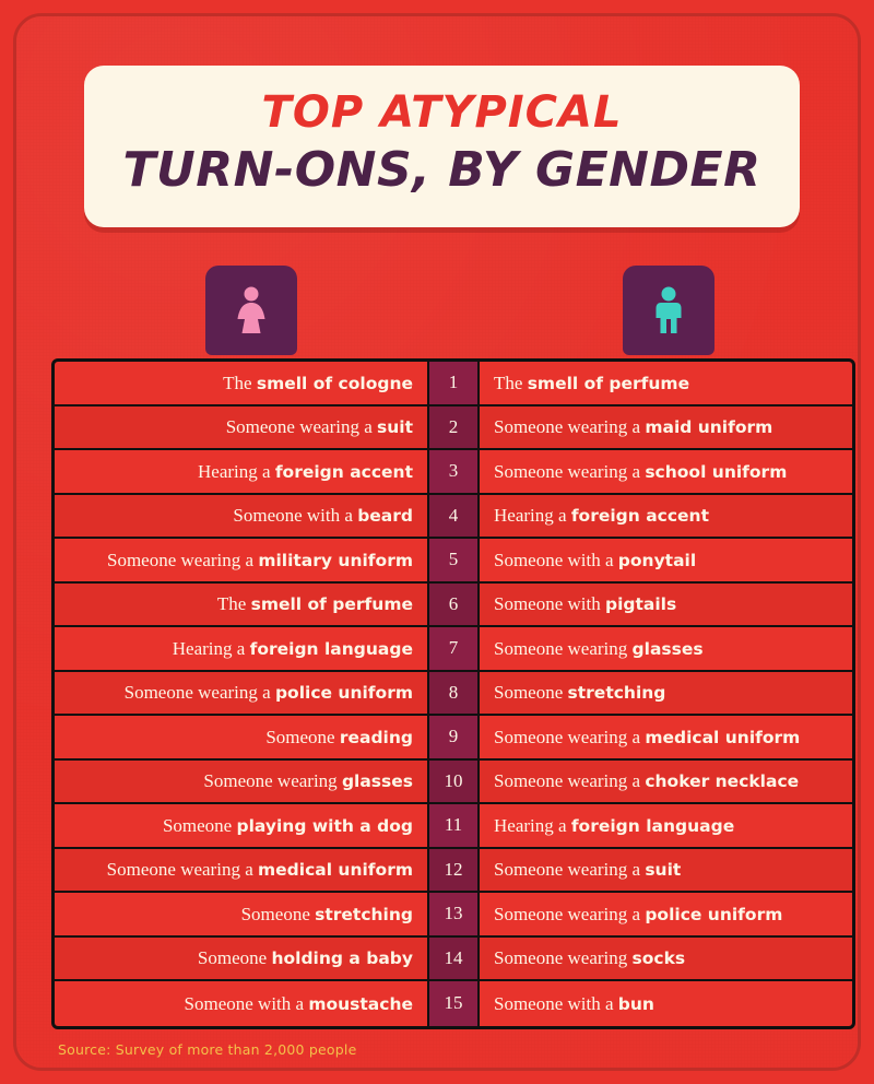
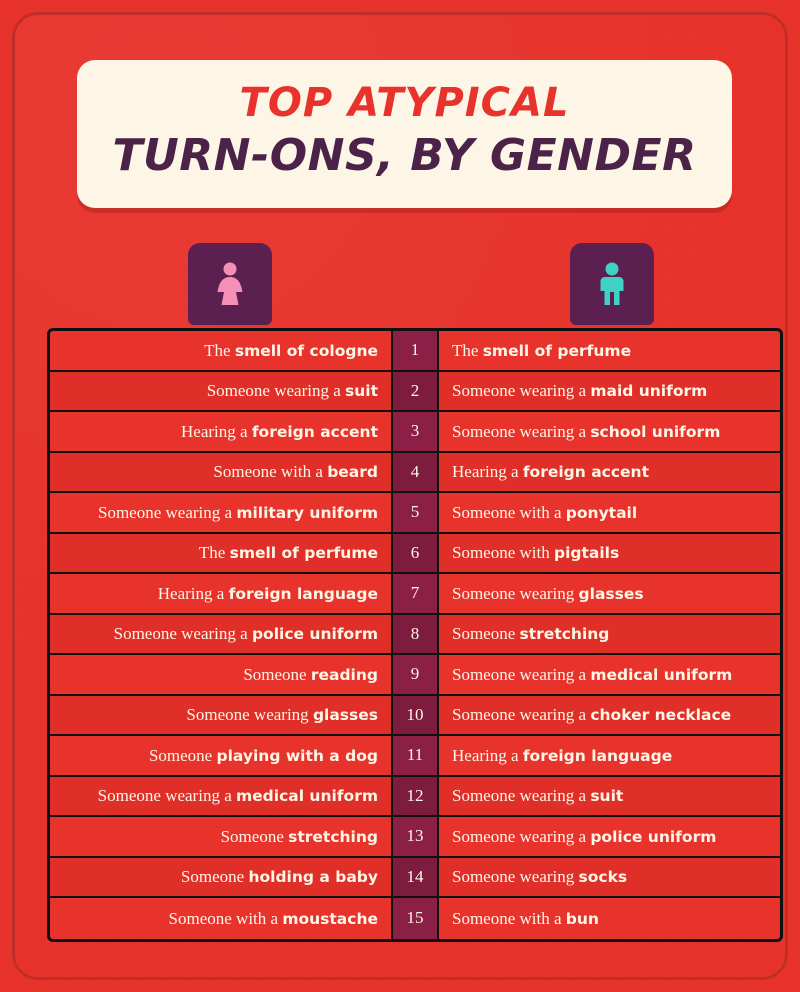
  TOP ATYPICAL
  TURN-ONS, BY GENDER
  The smell of cologne
  1
  The smell of perfume
  Someone wearing a suit
  2
  Someone wearing a maid uniform
  Hearing a foreign accent
  3
  Someone wearing a school uniform
  Someone with a beard
  4
  Hearing a foreign accent
  Someone wearing a military uniform
  5
  Someone with a ponytail
  The smell of perfume
  6
  Someone with pigtails
  Hearing a foreign language
  7
  Someone wearing glasses
  Someone wearing a police uniform
  8
  Someone stretching
  Someone reading
  9
  Someone wearing a medical uniform
  Someone wearing glasses
  10
  Someone wearing a choker necklace
  Someone playing with a dog
  11
  Hearing a foreign language
  Someone wearing a medical uniform
  12
  Someone wearing a suit
  Someone stretching
  13
  Someone wearing a police uniform
  Someone holding a baby
  14
  Someone wearing socks
  Someone with a moustache
  15
  Someone with a bun
- Source: Survey of more than 2,000 people
